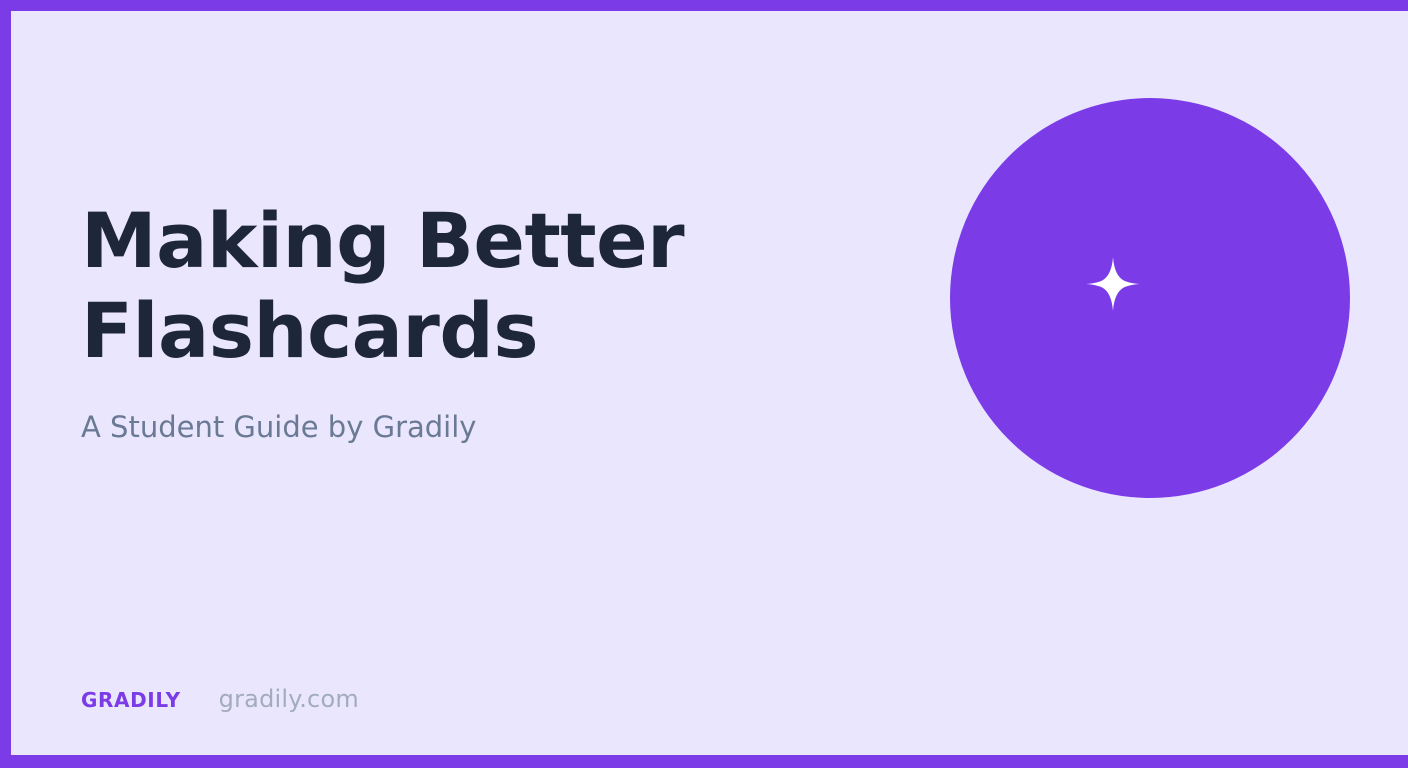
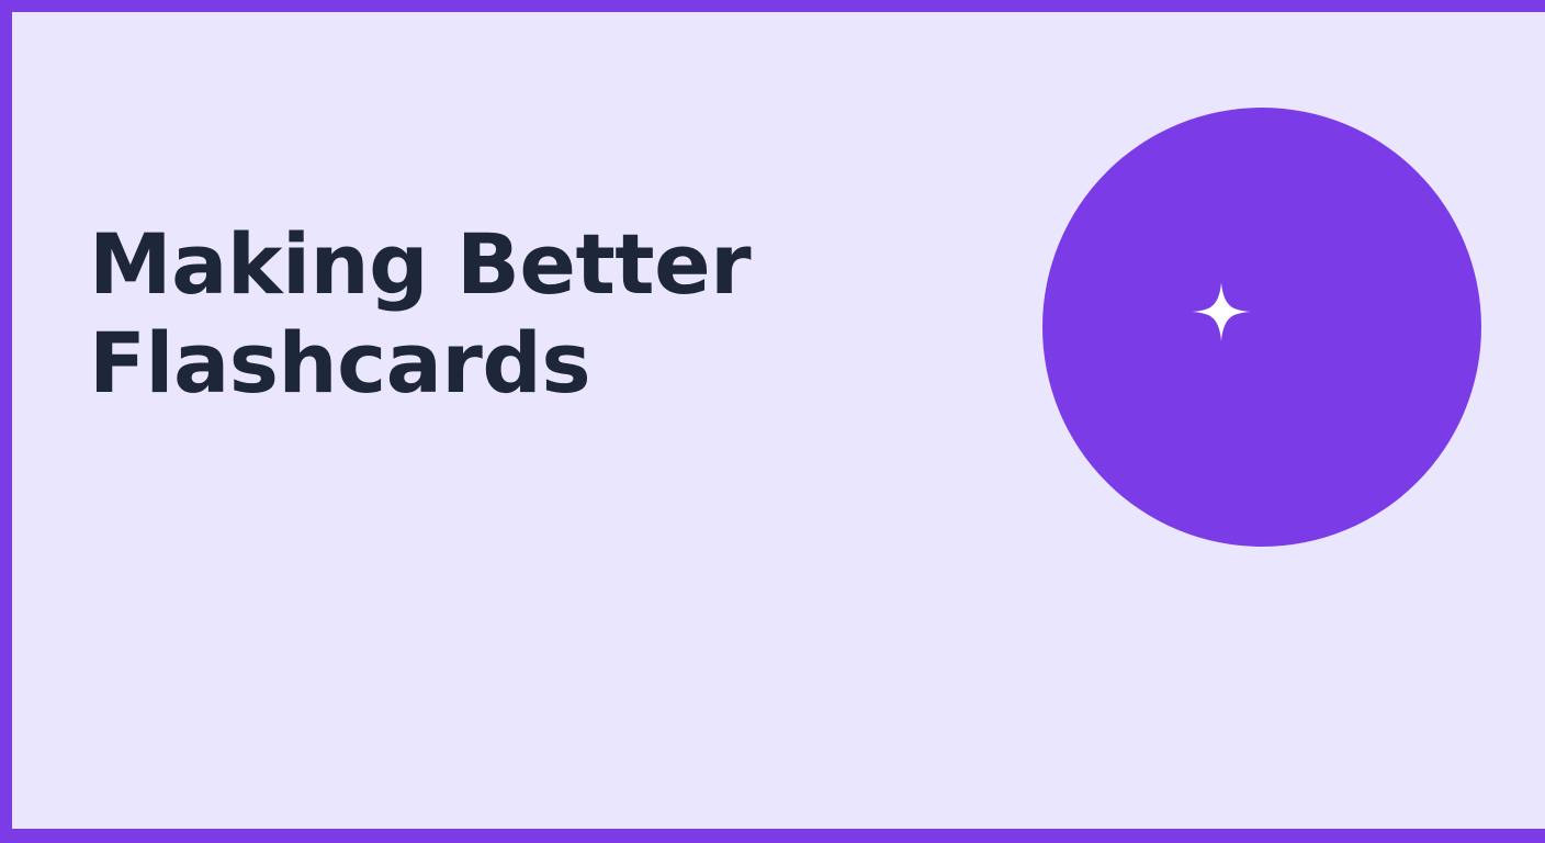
  Making Better
  Flashcards
- A Student Guide by Gradily
- GRADILY
- gradily.com
